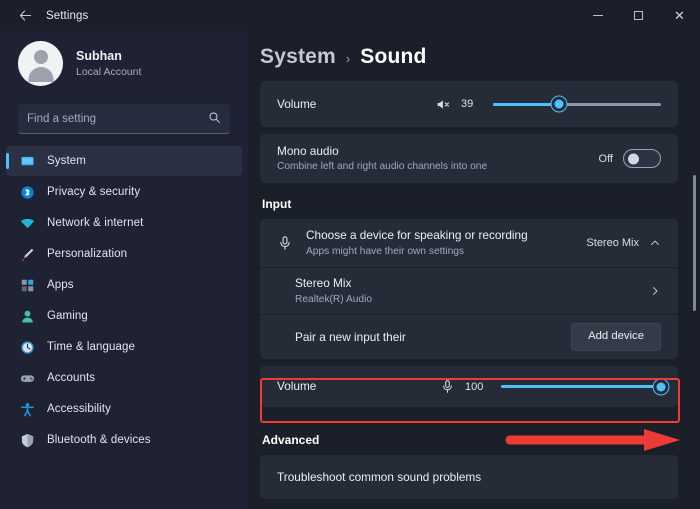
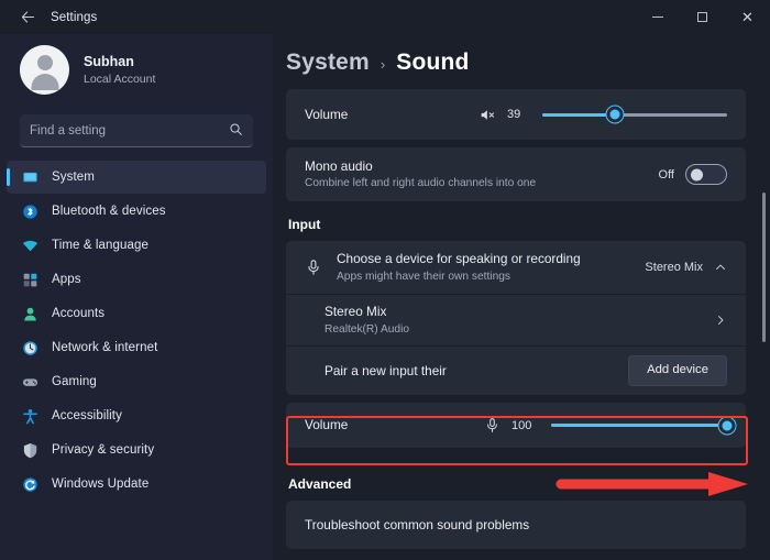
  Settings
  ✕
  Subhan
  Local Account
  Find a setting
  System
- Privacy & security
+ Bluetooth & devices
- Network & internet
+ Time & language
- Personalization
  Apps
- Gaming
+ Accounts
- Time & language
+ Network & internet
- Accounts
+ Gaming
  Accessibility
- Bluetooth & devices
+ Privacy & security
+ Windows Update
  System
  ›
  Sound
  Volume
  39
  Mono audio
  Combine left and right audio channels into one
  Off
  Input
  Choose a device for speaking or recording
  Apps might have their own settings
  Stereo Mix
  Stereo Mix
  Realtek(R) Audio
  Pair a new input their
  Add device
  Volume
  100
  Advanced
  Troubleshoot common sound problems
